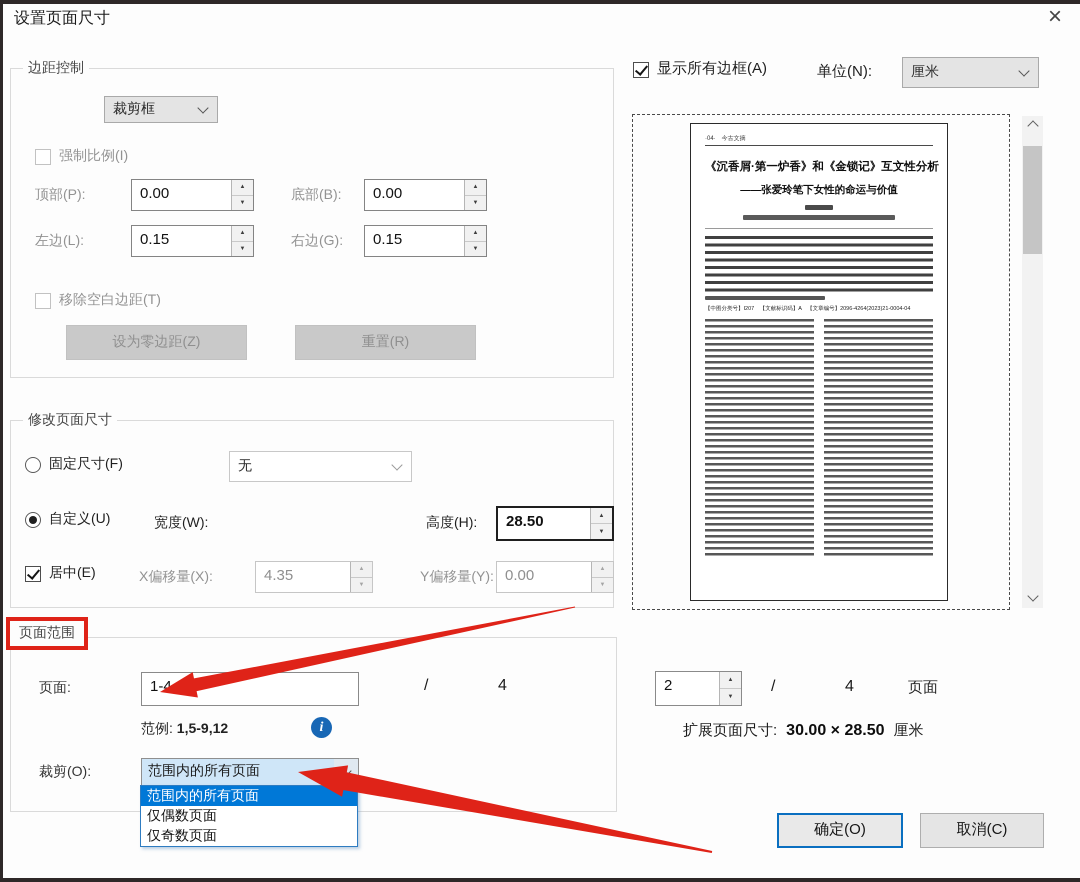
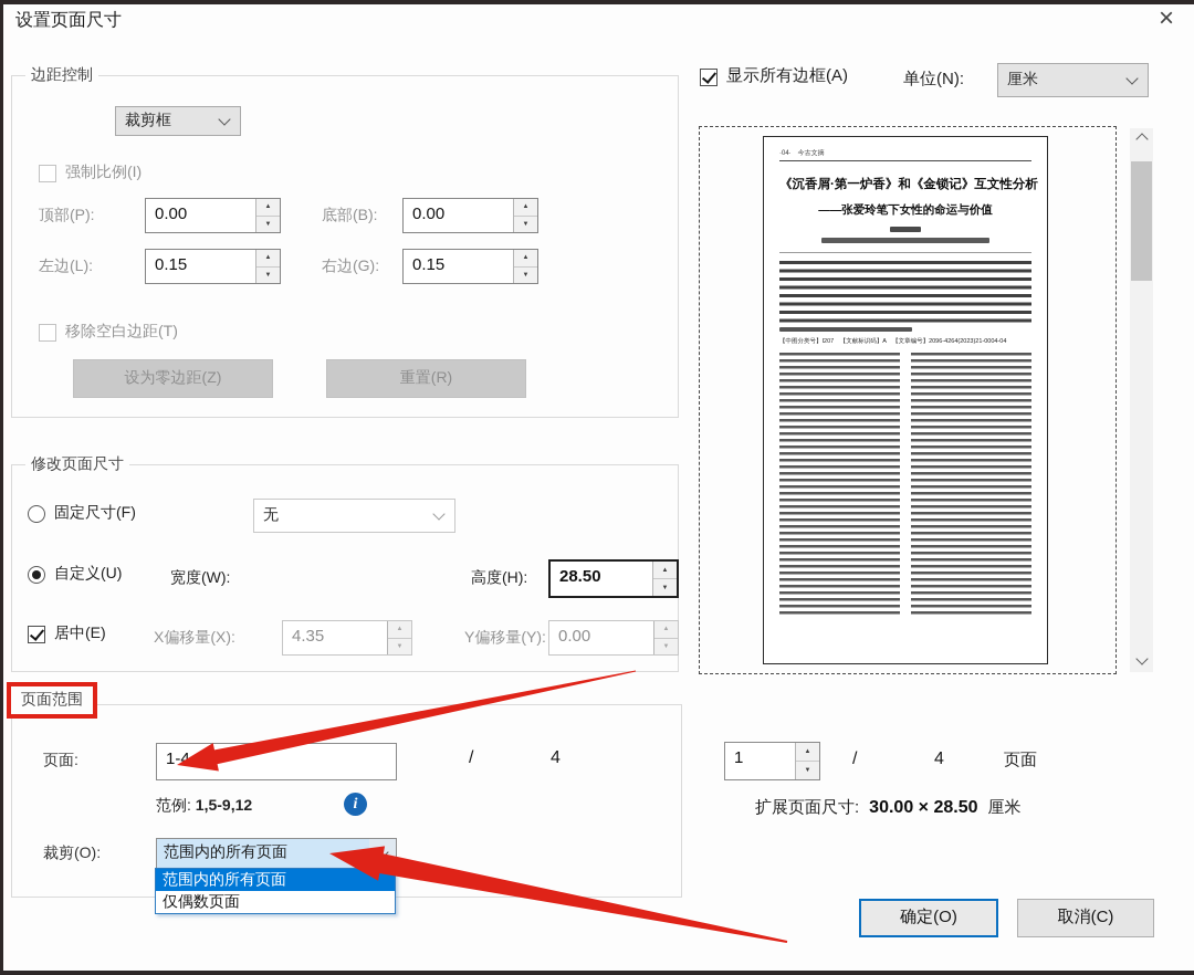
  设置页面尺寸
  ×
  边距控制
  裁剪框
  强制比例(I)
  顶部(P):
  0.00
  底部(B):
  0.00
  左边(L):
  0.15
  右边(G):
  0.15
  移除空白边距(T)
  设为零边距(Z)
  重置(R)
  修改页面尺寸
  固定尺寸(F)
  无
  自定义(U)
  宽度(W):
  高度(H):
  28.50
  居中(E)
  X偏移量(X):
  4.35
  Y偏移量(Y):
  0.00
  页面:
  1-4
  /
  4
  范例: 1,5-9,12
  i
  裁剪(O):
  范围内的所有页面
  范围内的所有页面
  仅偶数页面
- 仅奇数页面
  页面范围
  显示所有边框(A)
  单位(N):
  厘米
  《沉香屑·第一炉香》和《金锁记》互文性分
  ——张爱玲笔下女性的命运与价值
- 2
+ 1
  /
  4
  页面
  扩展页面尺寸:
  30.00 × 28.50
  厘米
  确定(O)
  取消(C)
